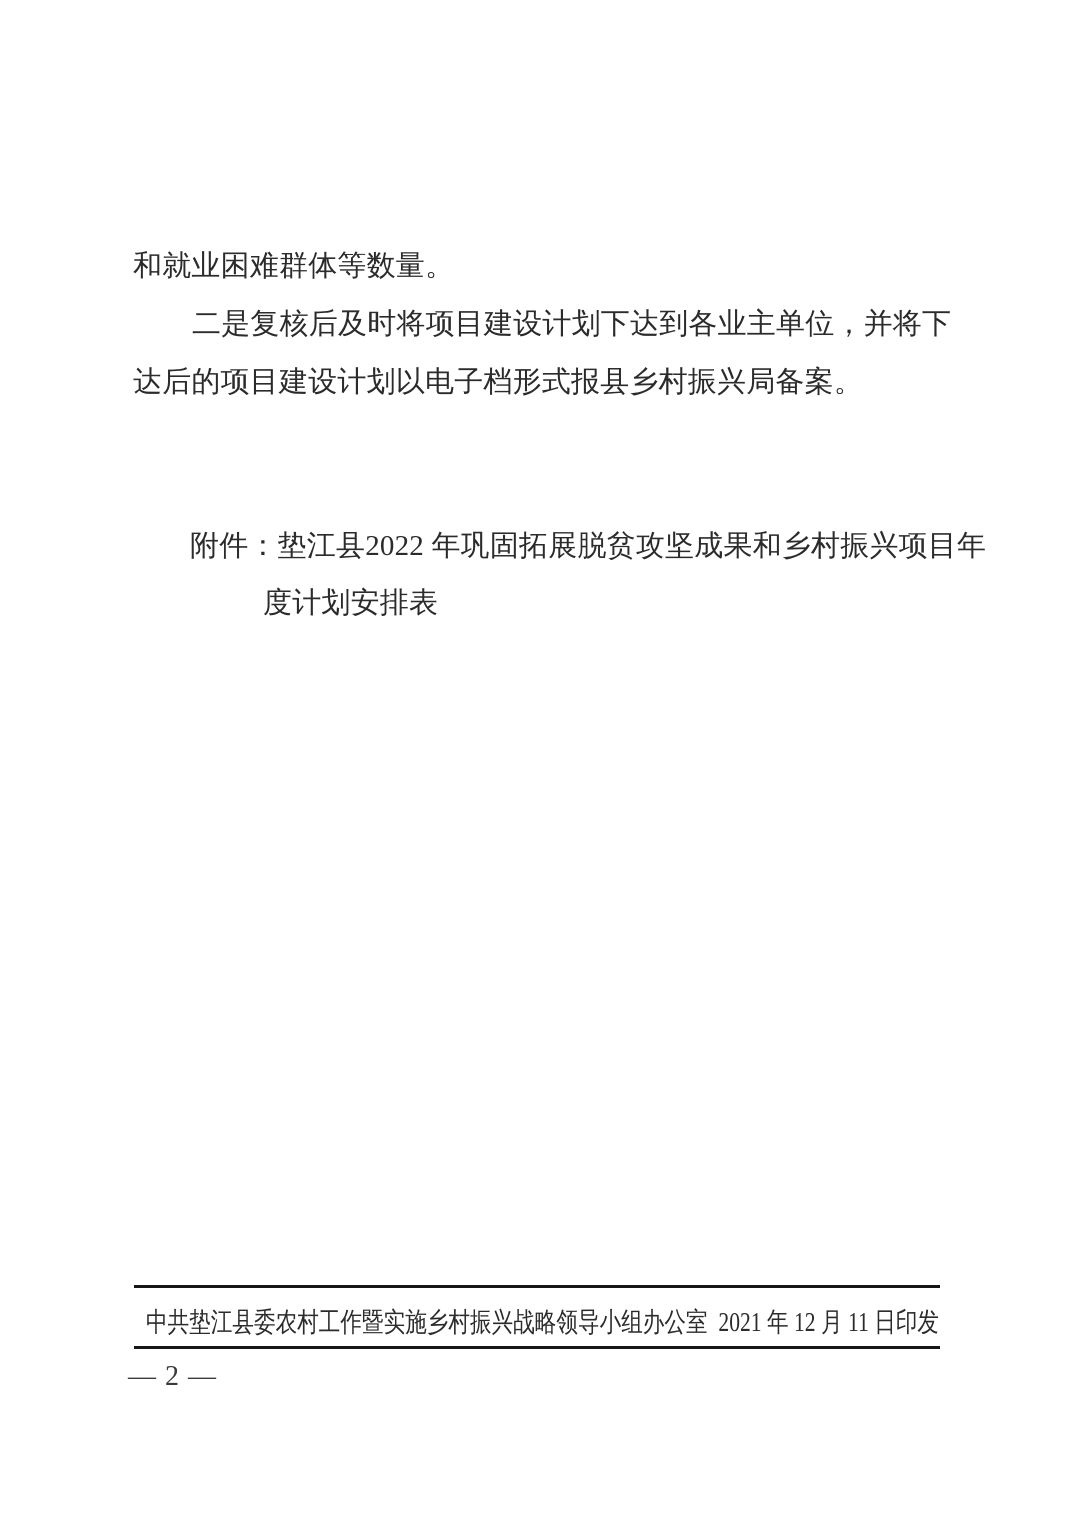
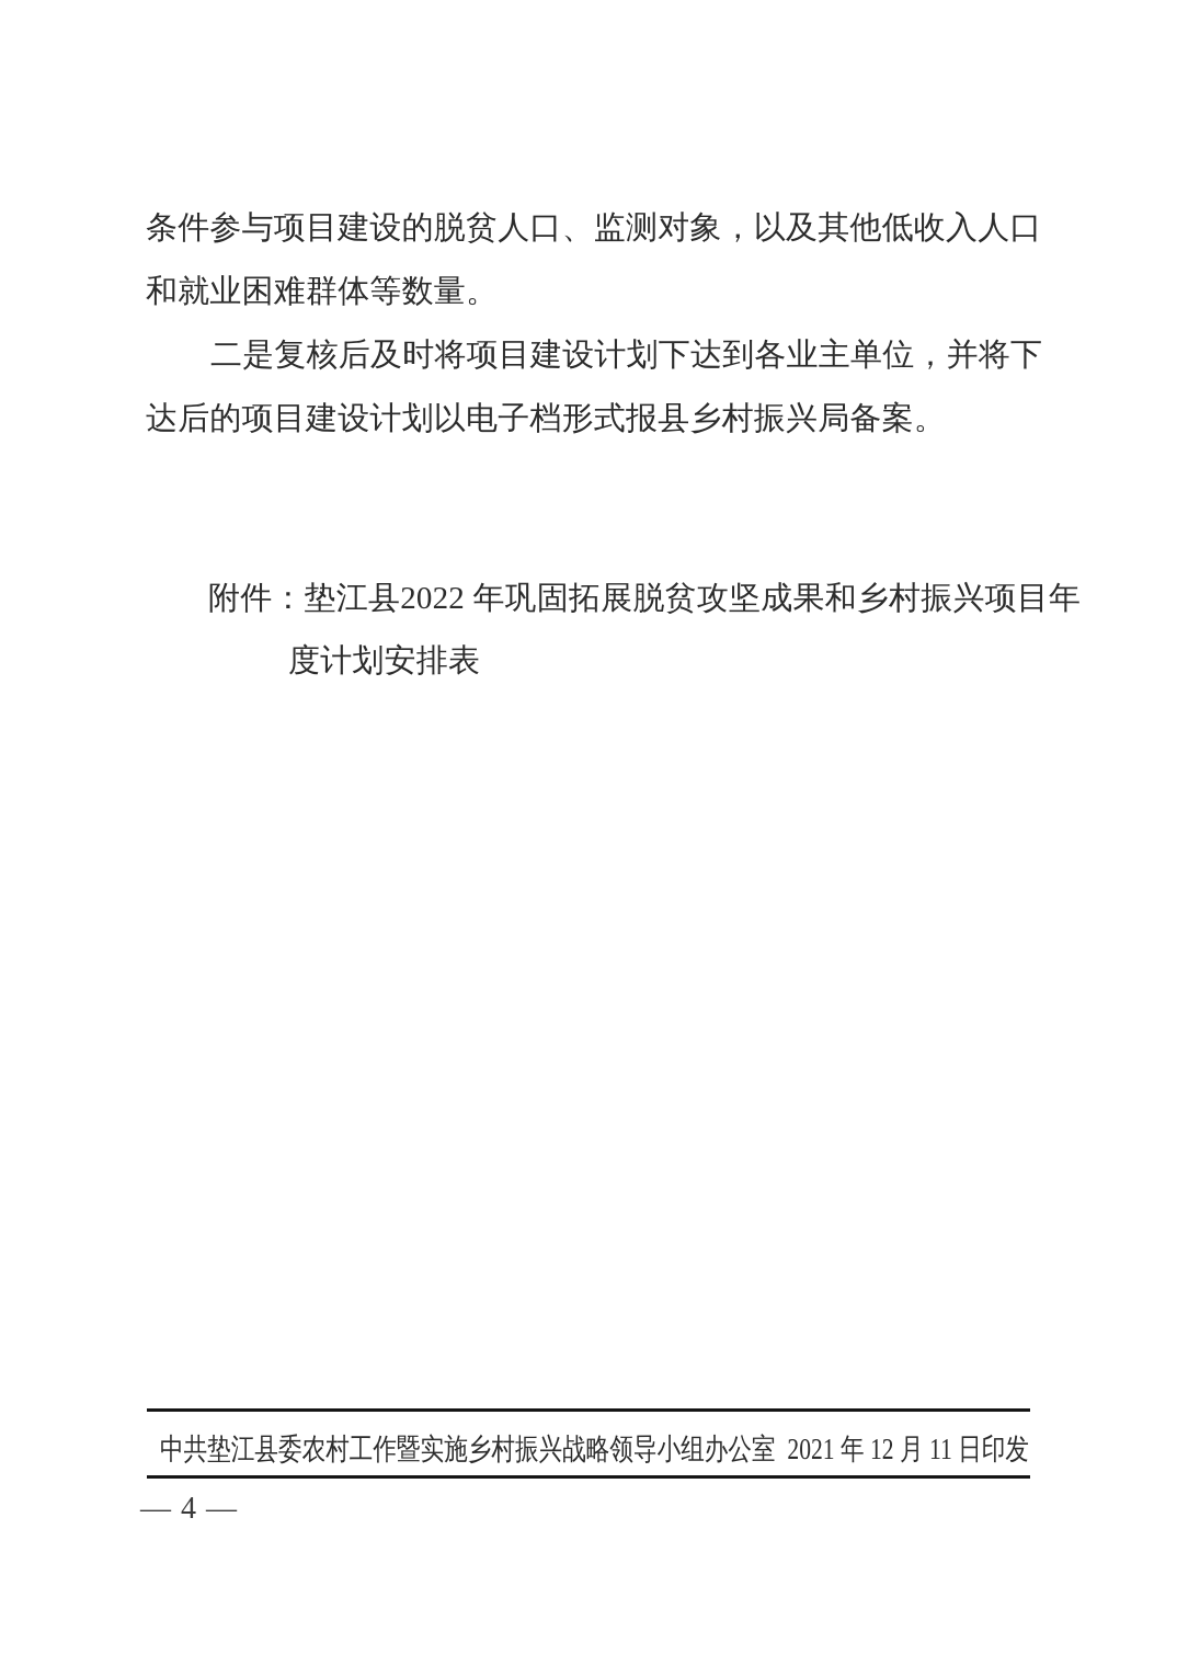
+ 条件参与项目建设的脱贫人口、监测对象，以及其他低收入人口
  和就业困难群体等数量。
  二是复核后及时将项目建设计划下达到各业主单位，并将下
  达后的项目建设计划以电子档形式报县乡村振兴局备案。
  附件：垫江县2022 年巩固拓展脱贫攻坚成果和乡村振兴项目年
  度计划安排表
  中共垫江县委农村工作暨实施乡村振兴战略领导小组办公室 2021 年 12 月 11 日印发
- — 2 —
+ — 4 —
